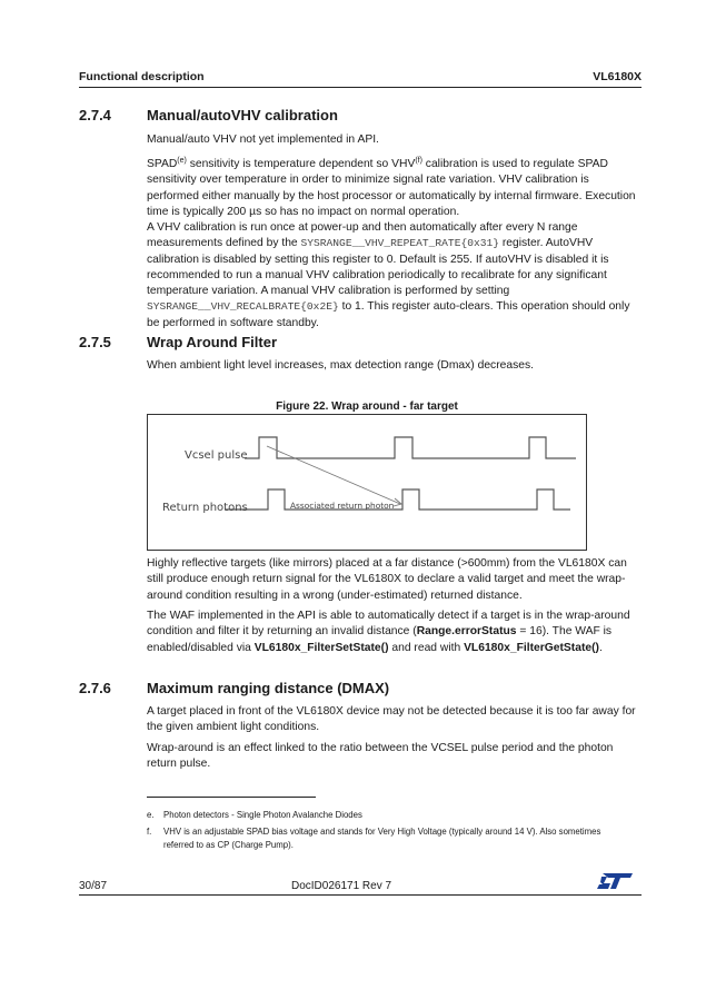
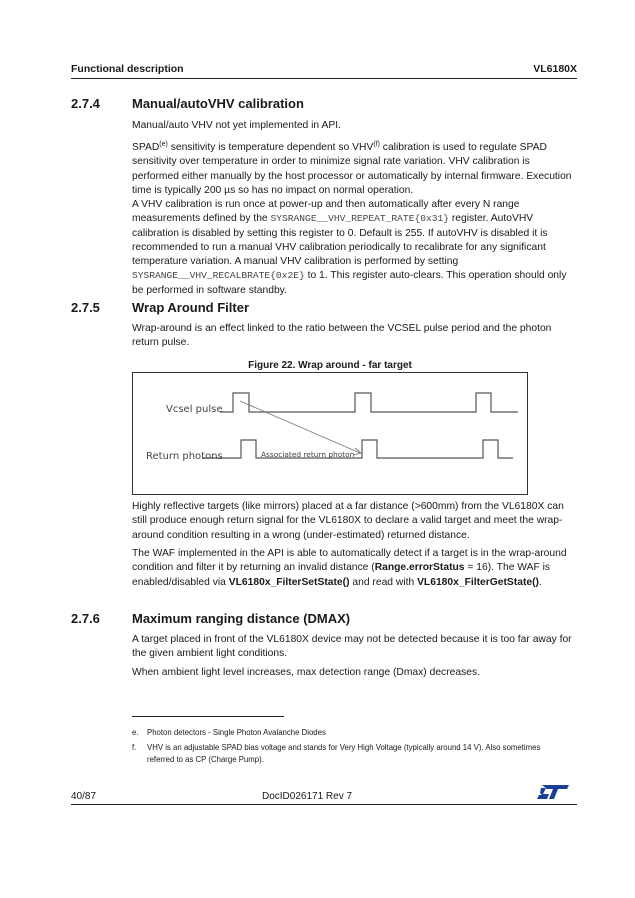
  Functional description
  VL6180X
  2.7.4
  Manual/autoVHV calibration
  Manual/auto VHV not yet implemented in API.
  SPAD sensitivity is temperature dependent so VHV calibration is used to regulate SPAD sensitivity over temperature in order to minimize signal rate variation. VHV calibration is performed either manually by the host processor or automatically by internal firmware. Execution time is typically 200 µs so has no impact on normal operation.
  A VHV calibration is run once at power-up and then automatically after every N range measurements defined by the SYSRANGE__VHV_REPEAT_RATE{0x31} register. AutoVHV calibration is disabled by setting this register to 0. Default is 255. If autoVHV is disabled it is recommended to run a manual VHV calibration periodically to recalibrate for any significant temperature variation. A manual VHV calibration is performed by setting SYSRANGE__VHV_RECALBRATE{0x2E} to 1. This register auto-clears. This operation should only be performed in software standby.
  2.7.5
  Wrap Around Filter
- When ambient light level increases, max detection range (Dmax) decreases.
+ Wrap-around is an effect linked to the ratio between the VCSEL pulse period and the photon return pulse.
  Figure 22. Wrap around - far target
  Vcsel pulse
  Return photons
  Associated return photon
  Highly reflective targets (like mirrors) placed at a far distance (>600mm) from the VL6180X can still produce enough return signal for the VL6180X to declare a valid target and meet the wrap-around condition resulting in a wrong (under-estimated) returned distance.
  The WAF implemented in the API is able to automatically detect if a target is in the wrap-around condition and filter it by returning an invalid distance (Range.errorStatus = 16). The WAF is enabled/disabled via VL6180x_FilterSetState() and read with VL6180x_FilterGetState().
  2.7.6
  Maximum ranging distance (DMAX)
  A target placed in front of the VL6180X device may not be detected because it is too far away for the given ambient light conditions.
- Wrap-around is an effect linked to the ratio between the VCSEL pulse period and the photon return pulse.
+ When ambient light level increases, max detection range (Dmax) decreases.
  e.
  Photon detectors - Single Photon Avalanche Diodes
  f.
  VHV is an adjustable SPAD bias voltage and stands for Very High Voltage (typically around 14 V). Also sometimes referred to as CP (Charge Pump).
- 30/87
+ 40/87
  DocID026171 Rev 7
